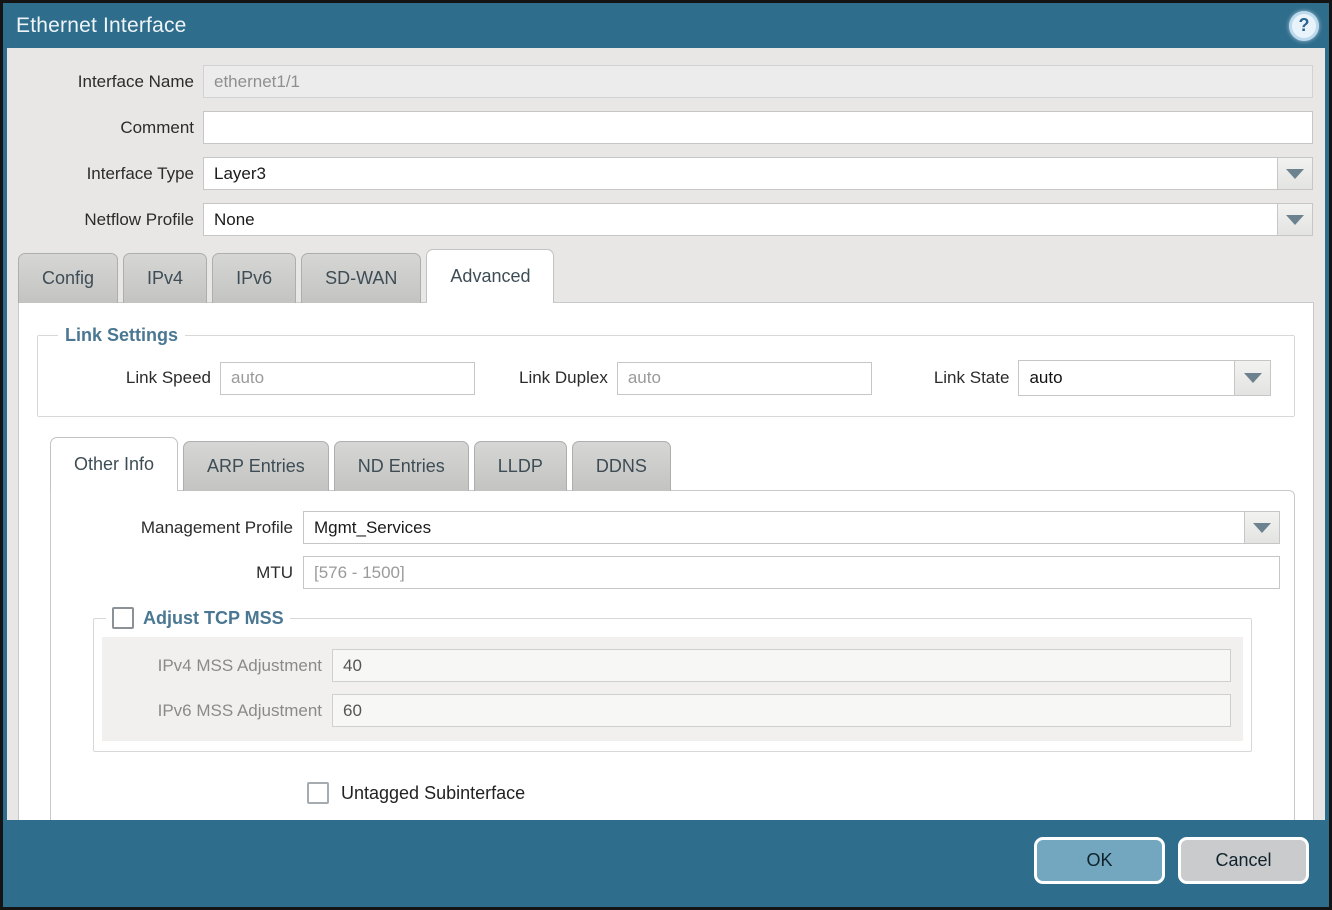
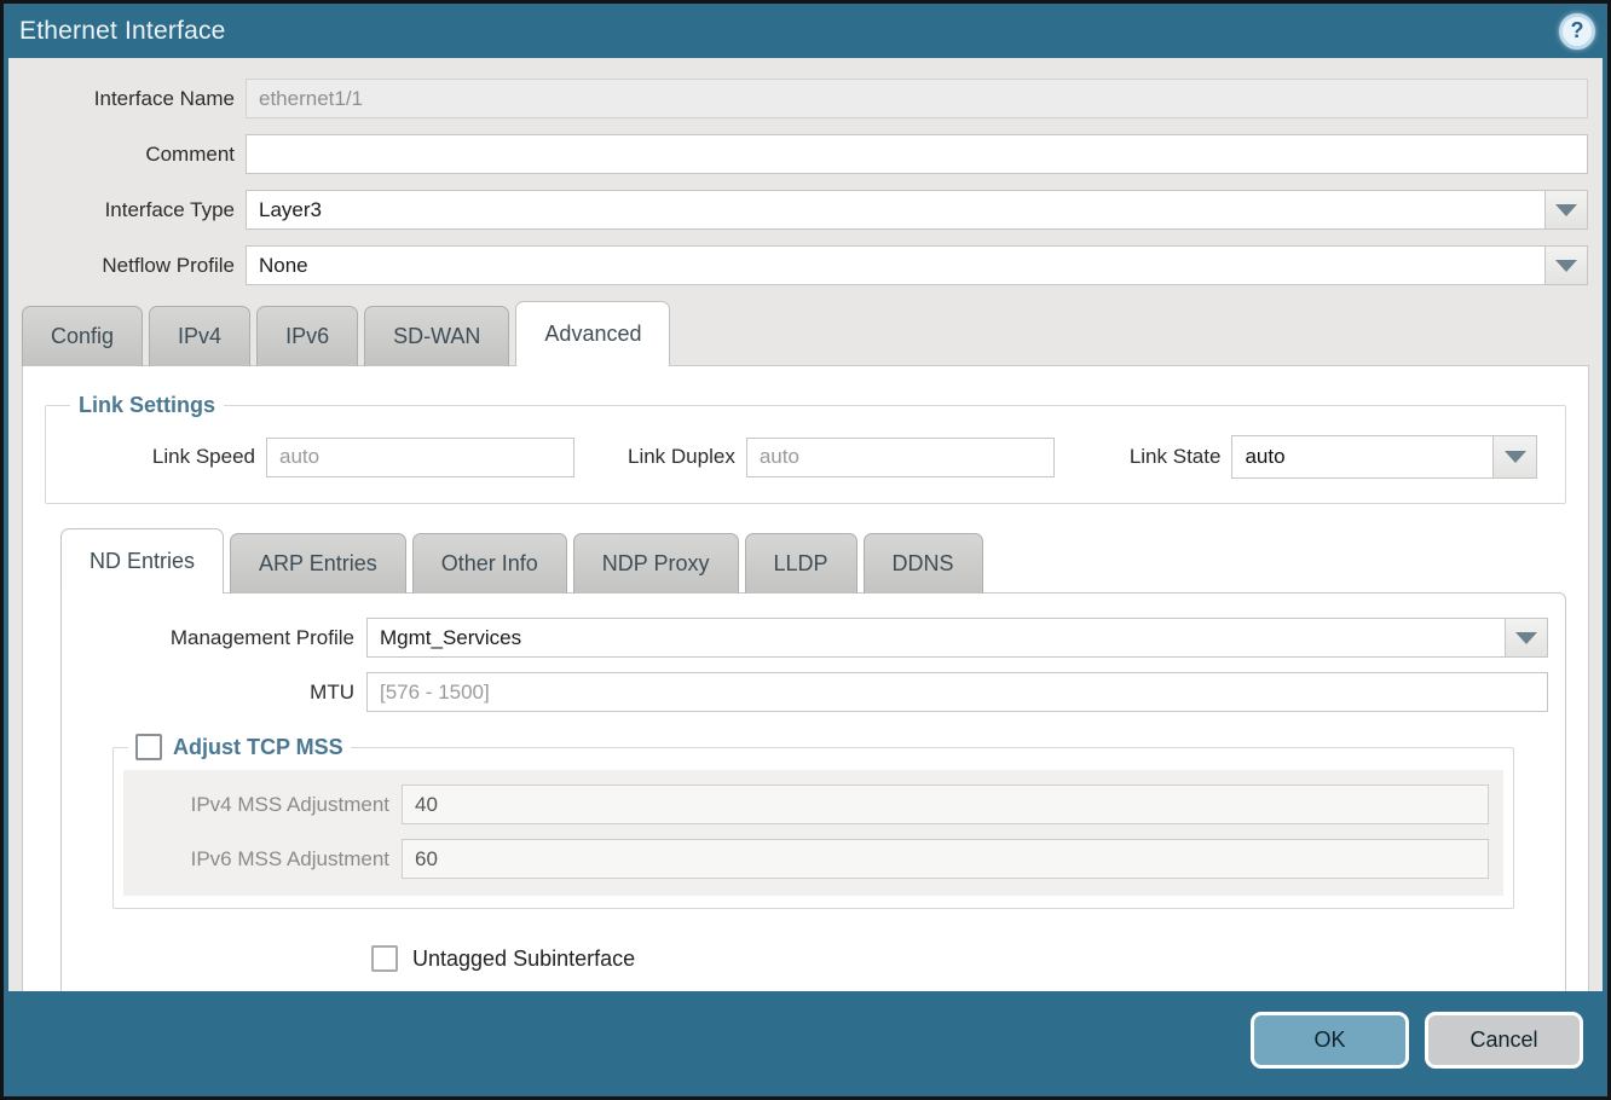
  Ethernet Interface
  ?
  Interface Name
  ethernet1/1
  Comment
  Interface Type
  Layer3
  Netflow Profile
  None
  Config
  IPv4
  IPv6
  SD-WAN
  Advanced
  Link Settings
  Link Speed
  auto
  Link Duplex
  auto
  Link State
  auto
- Other Info
+ ND Entries
  ARP Entries
- ND Entries
+ Other Info
+ NDP Proxy
  LLDP
  DDNS
  Management Profile
  Mgmt_Services
  MTU
  [576 - 1500]
  Adjust TCP MSS
  IPv4 MSS Adjustment
  40
  IPv6 MSS Adjustment
  60
  Untagged Subinterface
  OK
  Cancel
